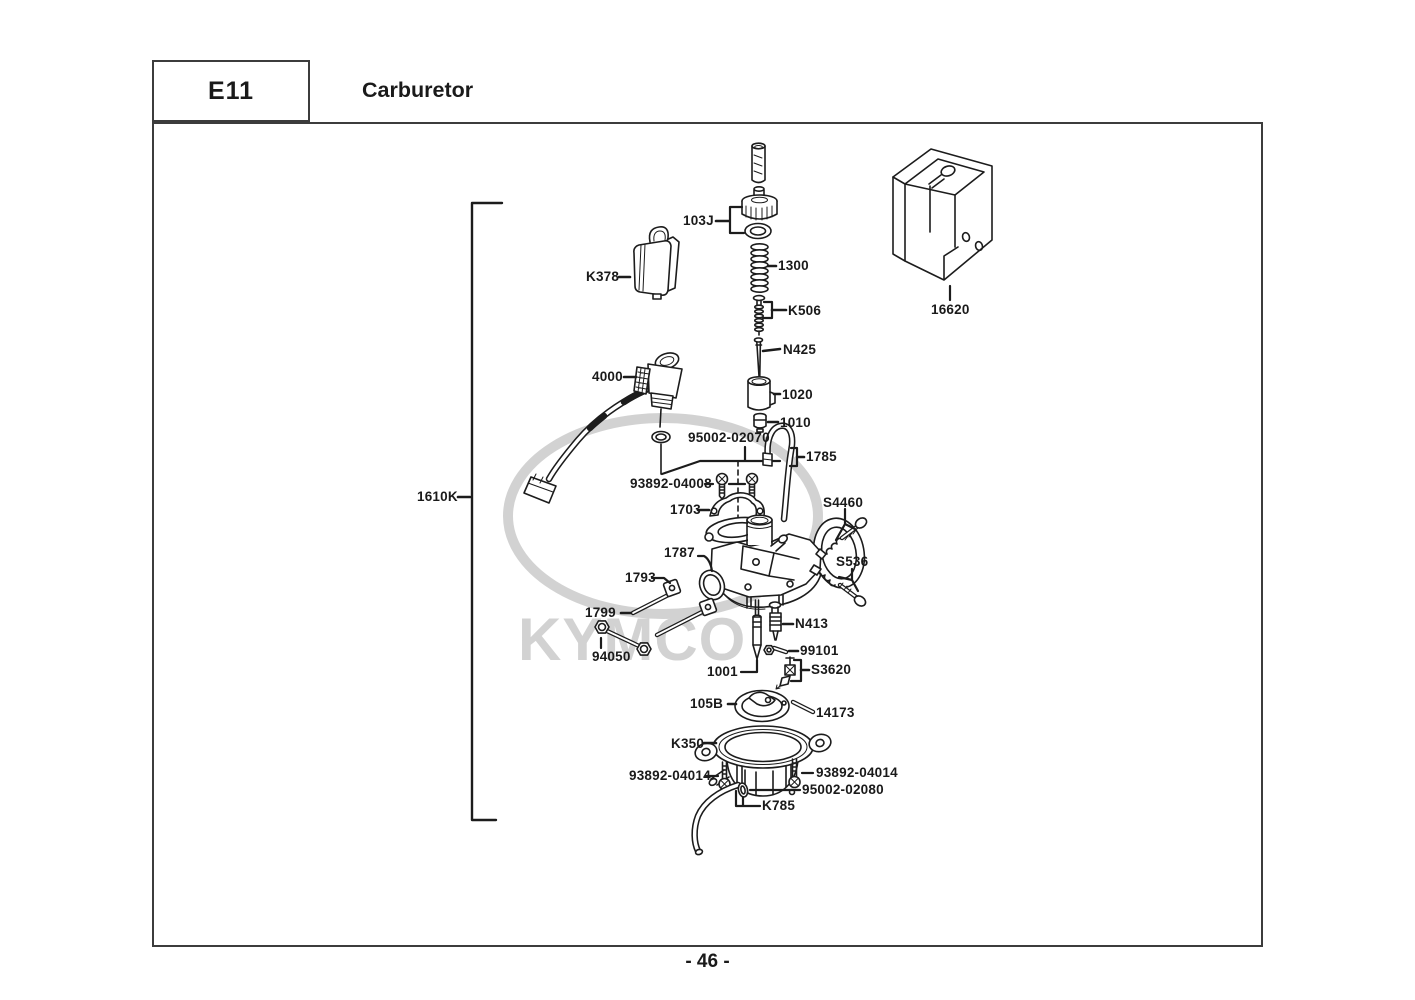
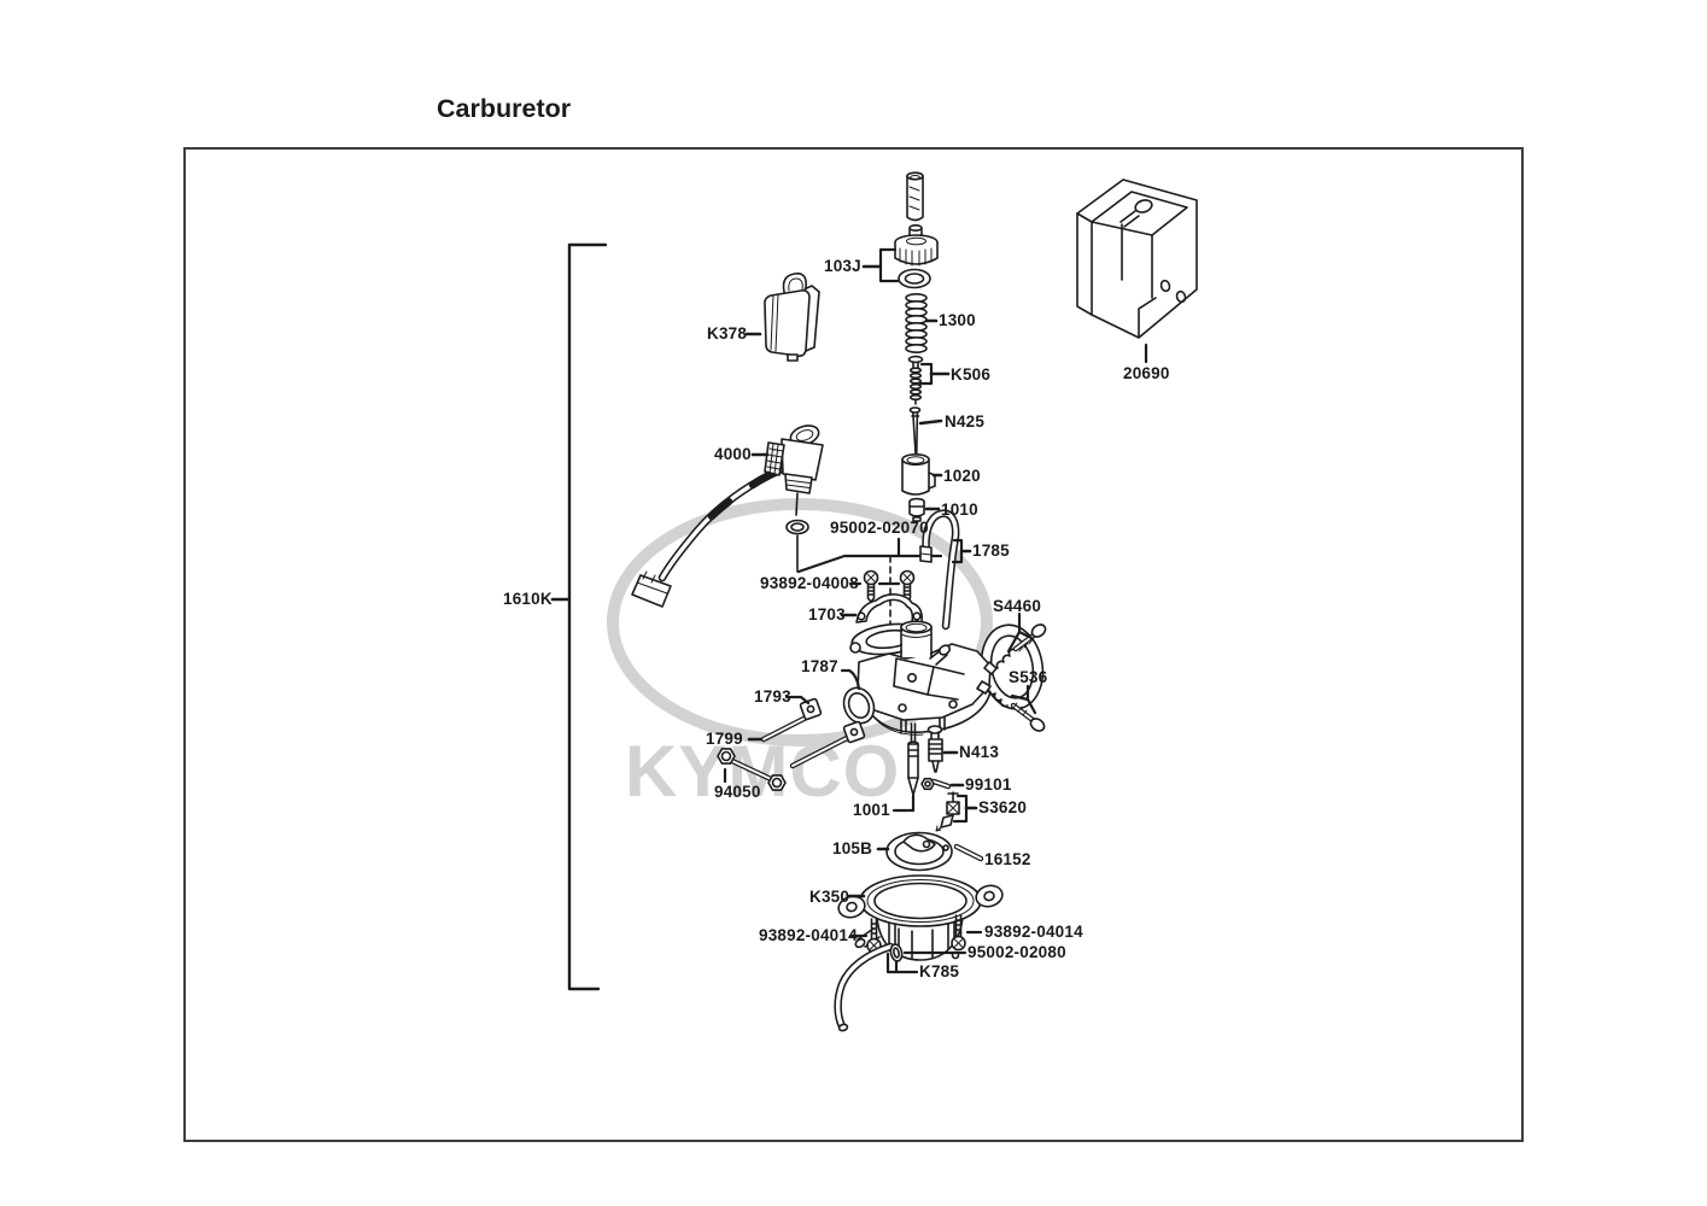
- E11
  Carburetor
- - 46 -
  K
  KYCO
  103J
  1300
  K506
  N425
  1020
  1010
  95002-02070
  1785
  93892-04008
  1703
  S4460
  1787
  S536
  1793
  1799
  N413
  94050
  99101
  1001
  S3620
  105B
- 14173
+ 16152
  K350
  93892-04014
  93892-04014
  95002-02080
  K785
  K378
  4000
  1610K
- 16620
+ 20690
